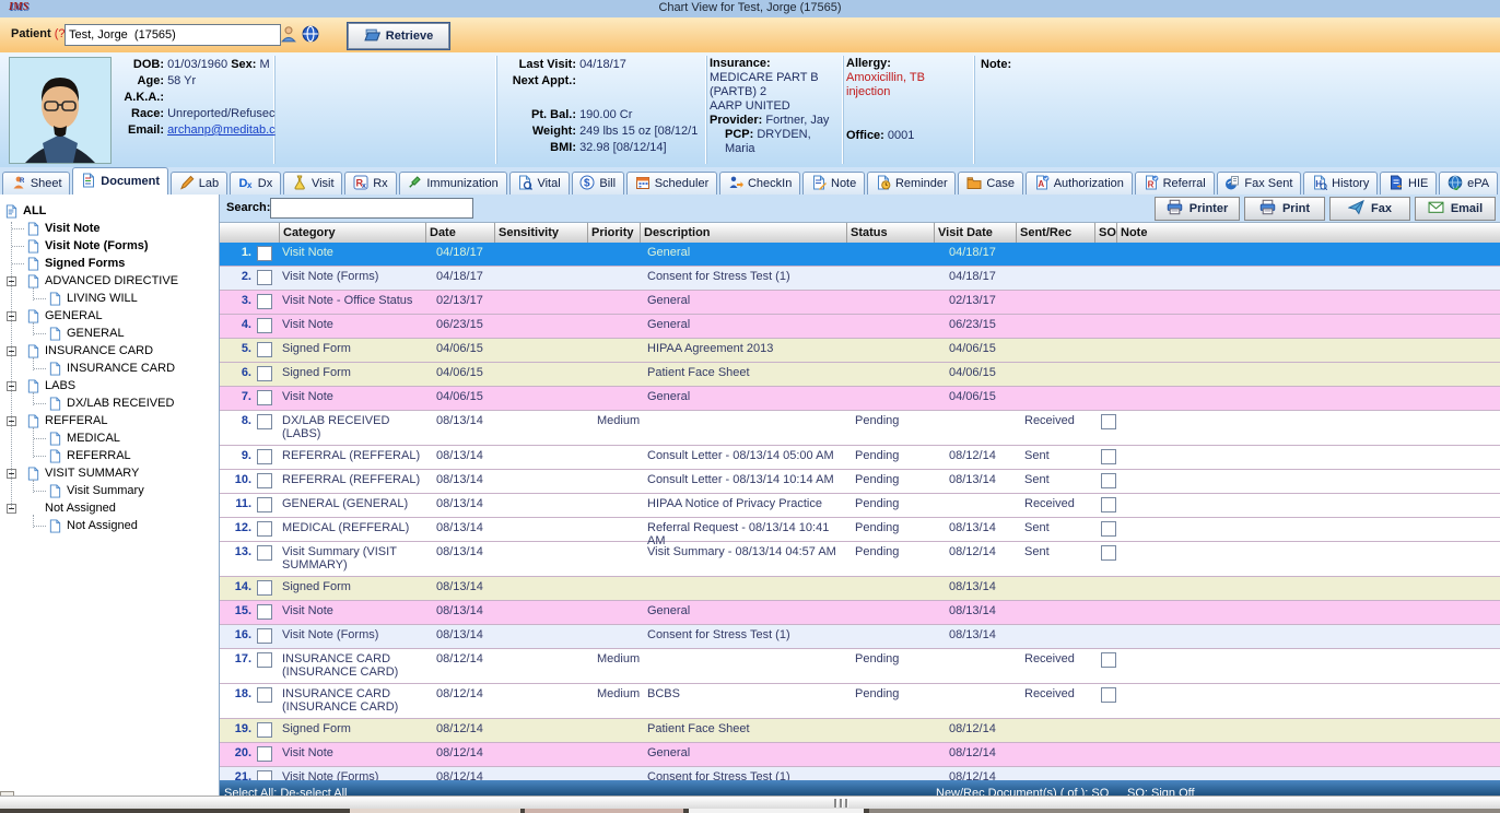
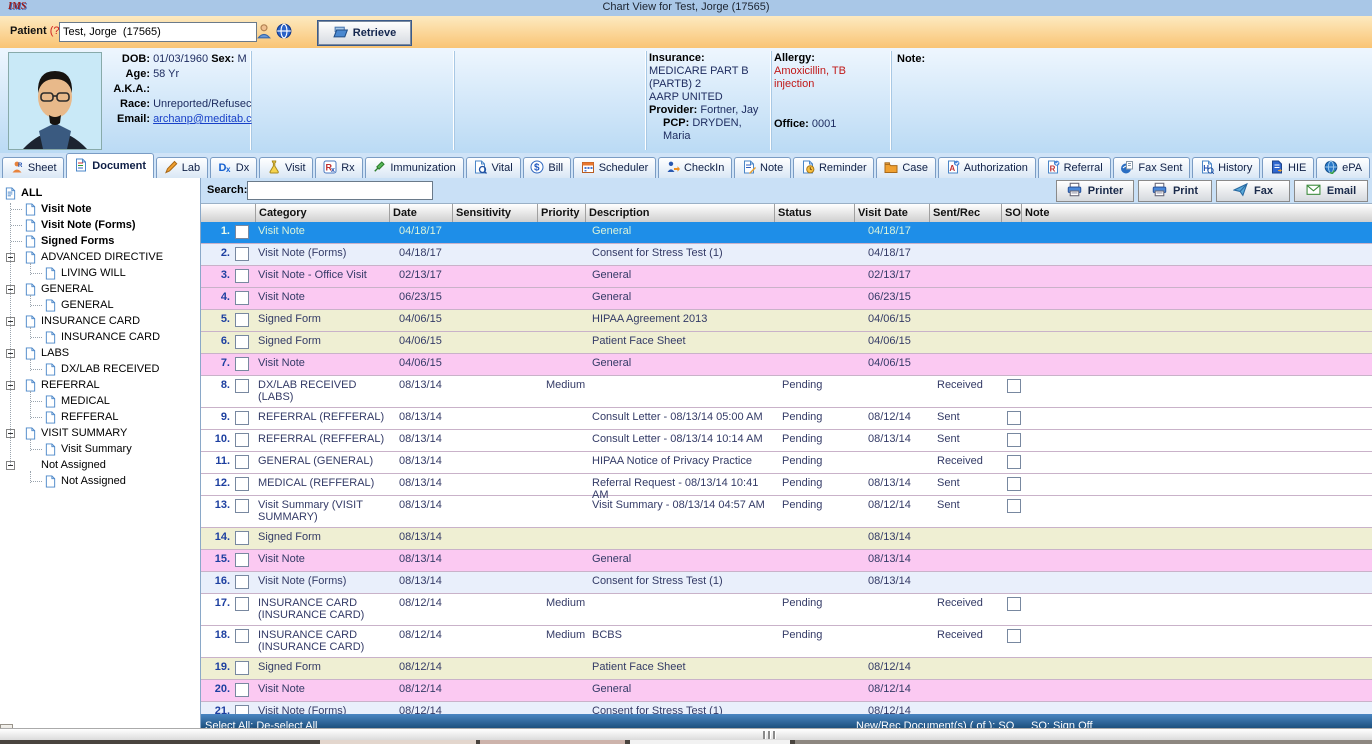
  IMS
  Chart View for Test, Jorge (17565)
  Patient (?
  Test, Jorge (17565)
  Retrieve
  DOB: 01/03/1960 Sex: M
  Age: 58 Yr
  A.K.A.:
  Race: Unreported/Refusec
  Email: archanp@meditab.c
- Last Visit: 04/18/17
- Next Appt.:
- Pt. Bal.: 190.00 Cr
- Weight: 249 lbs 15 oz [08/12/1
- BMI: 32.98 [08/12/14]
  Insurance:
  MEDICARE PART B
  (PARTB) 2
  AARP UNITED
  Provider: Fortner, Jay
  PCP: DRYDEN, Maria
  Allergy:
  Amoxicillin, TB injection
  Office: 0001
  Note:
  Sheet
  Document
  Lab
  D
  x
  Dx
  Visit
  R
  Rx
  Immunization
  Vital
  $
  Bill
  Scheduler
  CheckIn
  Note
  Reminder
  Case
  A
  Authorization
  R
  Referral
  Fax Sent
  H
  History
  HIE
  ePA
  ALL
  Visit Note
  Visit Note (Forms)
  Signed Forms
  ADVANCED DIRECTIVE
  LIVING WILL
  GENERAL
  GENERAL
  INSURANCE CARD
  INSURANCE CARD
  LABS
  DX/LAB RECEIVED
- REFFERAL
+ REFERRAL
  MEDICAL
- REFERRAL
+ REFFERAL
  VISIT SUMMARY
  Visit Summary
  Not Assigned
  Not Assigned
  Search:
  Printer
  Print
  Fax
  Email
  Category
  Date
  Sensitivity
  Priority
  Description
  Status
  Visit Date
  Sent/Rec
  SO
  Note
  1.
  Visit Note
  04/18/17
  General
  04/18/17
  2.
  Visit Note (Forms)
  04/18/17
  Consent for Stress Test (1)
  04/18/17
  3.
- Visit Note - Office Status
+ Visit Note - Office Visit
  02/13/17
  General
  02/13/17
  4.
  Visit Note
  06/23/15
  General
  06/23/15
  5.
  Signed Form
  04/06/15
  HIPAA Agreement 2013
  04/06/15
  6.
  Signed Form
  04/06/15
  Patient Face Sheet
  04/06/15
  7.
  Visit Note
  04/06/15
  General
  04/06/15
  8.
  DX/LAB RECEIVED (LABS)
  08/13/14
  Medium
  Pending
  Received
  9.
  REFERRAL (REFFERAL)
  08/13/14
  Consult Letter - 08/13/14 05:00 AM
  Pending
  08/12/14
  Sent
  10.
  REFERRAL (REFFERAL)
  08/13/14
  Consult Letter - 08/13/14 10:14 AM
  Pending
  08/13/14
  Sent
  11.
  GENERAL (GENERAL)
  08/13/14
  HIPAA Notice of Privacy Practice
  Pending
  Received
  12.
  MEDICAL (REFFERAL)
  08/13/14
  Referral Request - 08/13/14 10:41 AM
  Pending
  08/13/14
  Sent
  13.
  Visit Summary (VISIT SUMMARY)
  08/13/14
  Visit Summary - 08/13/14 04:57 AM
  Pending
  08/12/14
  Sent
  14.
  Signed Form
  08/13/14
  08/13/14
  15.
  Visit Note
  08/13/14
  General
  08/13/14
  16.
  Visit Note (Forms)
  08/13/14
  Consent for Stress Test (1)
  08/13/14
  17.
  INSURANCE CARD (INSURANCE CARD)
  08/12/14
  Medium
  Pending
  Received
  18.
  INSURANCE CARD (INSURANCE CARD)
  08/12/14
  Medium
  BCBS
  Pending
  Received
  19.
  Signed Form
  08/12/14
  Patient Face Sheet
  08/12/14
  20.
  Visit Note
  08/12/14
  General
  08/12/14
  21.
  Visit Note (Forms)
  08/12/14
  Consent for Stress Test (1)
  08/12/14
  Select All; De-select All
  New/Rec Document(s) ( of ): SO
  SO: Sign Off
